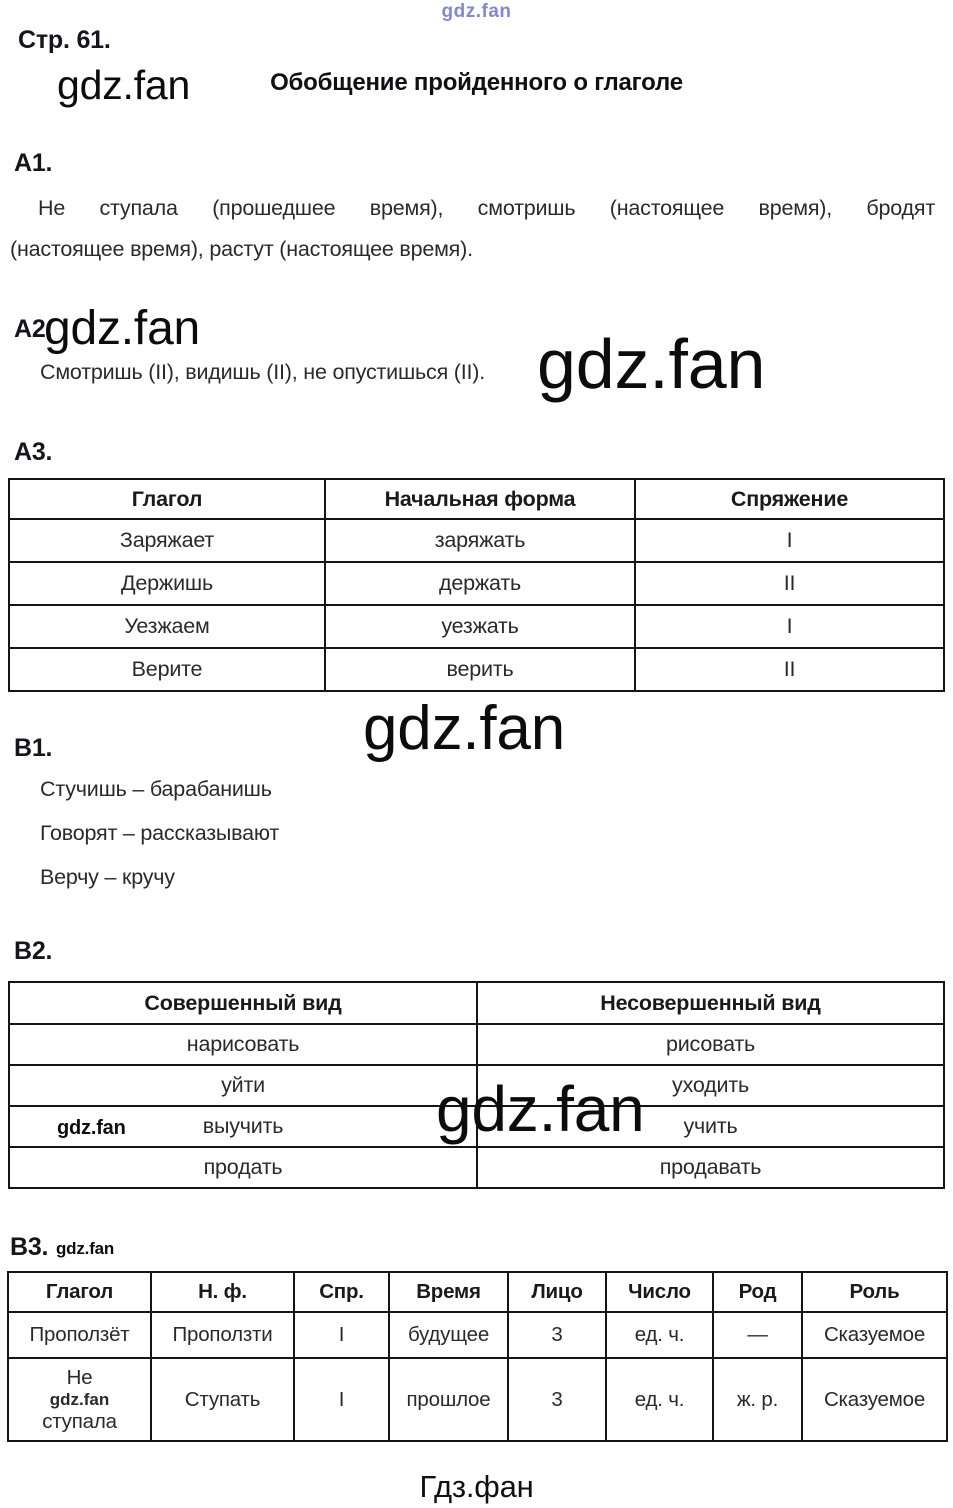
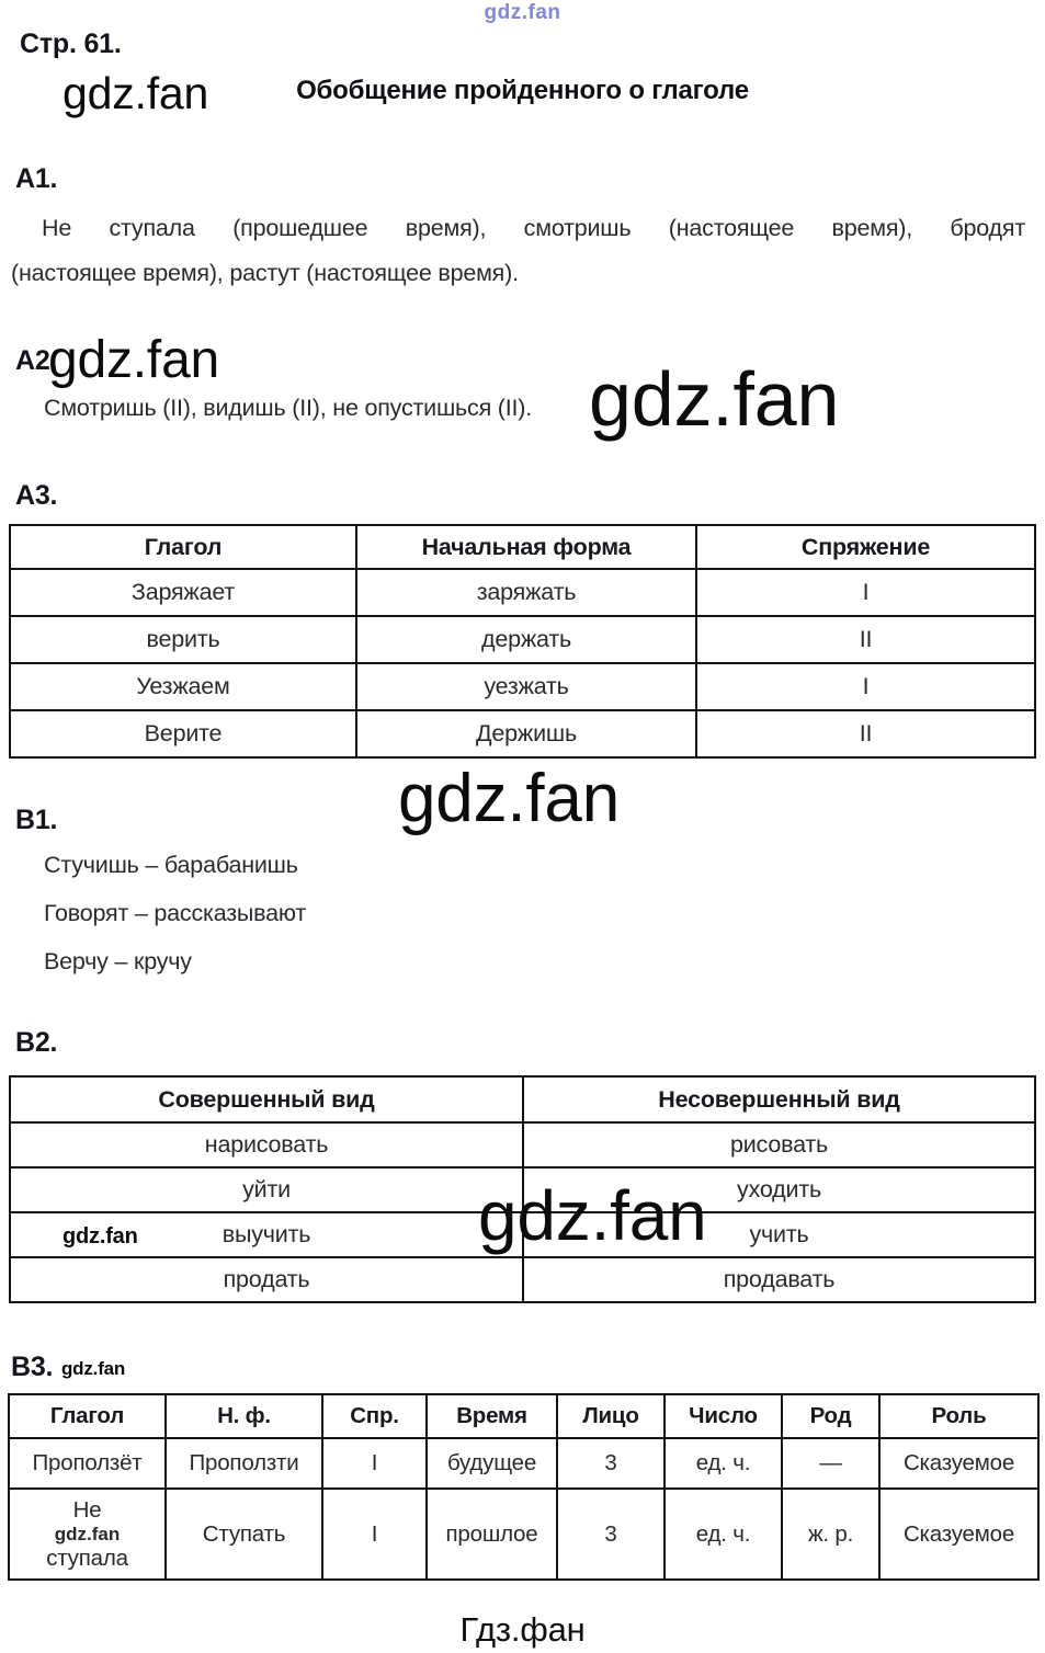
  gdz.fan
  Стр. 61.
  gdz.fan
  Обобщение пройденного о глаголе
  А1.
  Не ступала (прошедшее время), смотришь (настоящее время), бродят
  (настоящее время), растут (настоящее время).
  А2.
  gdz.fan
  Смотришь (II), видишь (II), не опустишься (II).
  gdz.fan
  А3.
  Глагол	Начальная форма	Спряжение
  Заряжает	заряжать	I
- Держишь	держать	II
+ верить	держать	II
  Уезжаем	уезжать	I
- Верите	верить	II
+ Верите	Держишь	II
  В1.
  gdz.fan
  Стучишь – барабанишь
  Говорят – рассказывают
  Верчу – кручу
  В2.
  Совершенный вид	Несовершенный вид
  нарисовать	рисовать
  уйти	уходить
  выучить	учить
  продать	продавать
  gdz.fan
  gdz.fan
  В3.
  gdz.fan
  Глагол	Н. ф.	Спр.	Время	Лицо	Число	Род	Роль
  Проползёт	Проползти	I	будущее	3	ед. ч.	—	Сказуемое
  Неgdz.fanступала	Ступать	I	прошлое	3	ед. ч.	ж. р.	Сказуемое
  Гдз.фан
